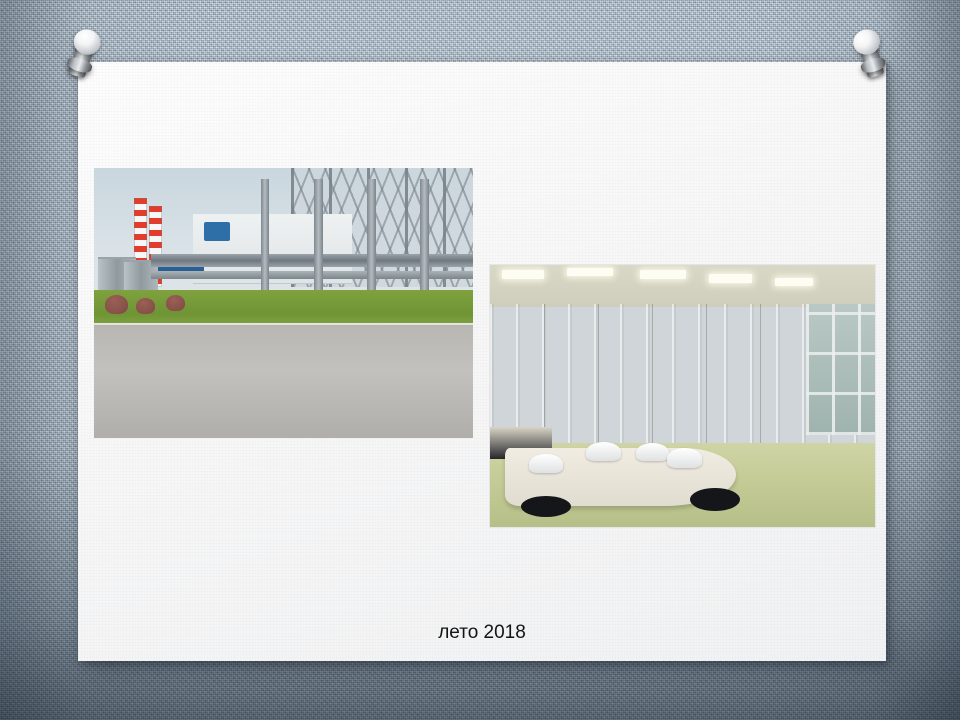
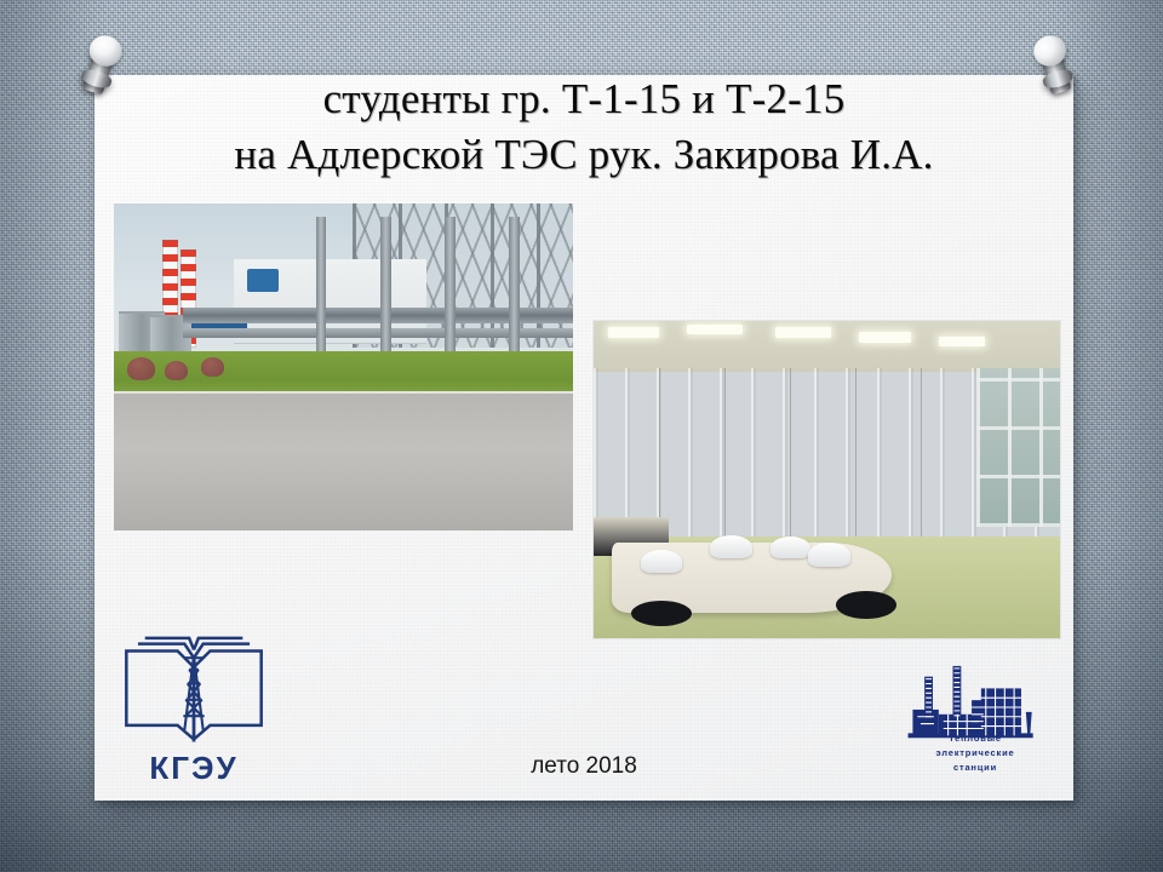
+ студенты гр. Т-1-15 и Т-2-15
+ на Адлерской ТЭС рук. Закирова И.А.
+ КГЭУ
+ Тепловые
+ электрические
+ станции
  лето 2018
